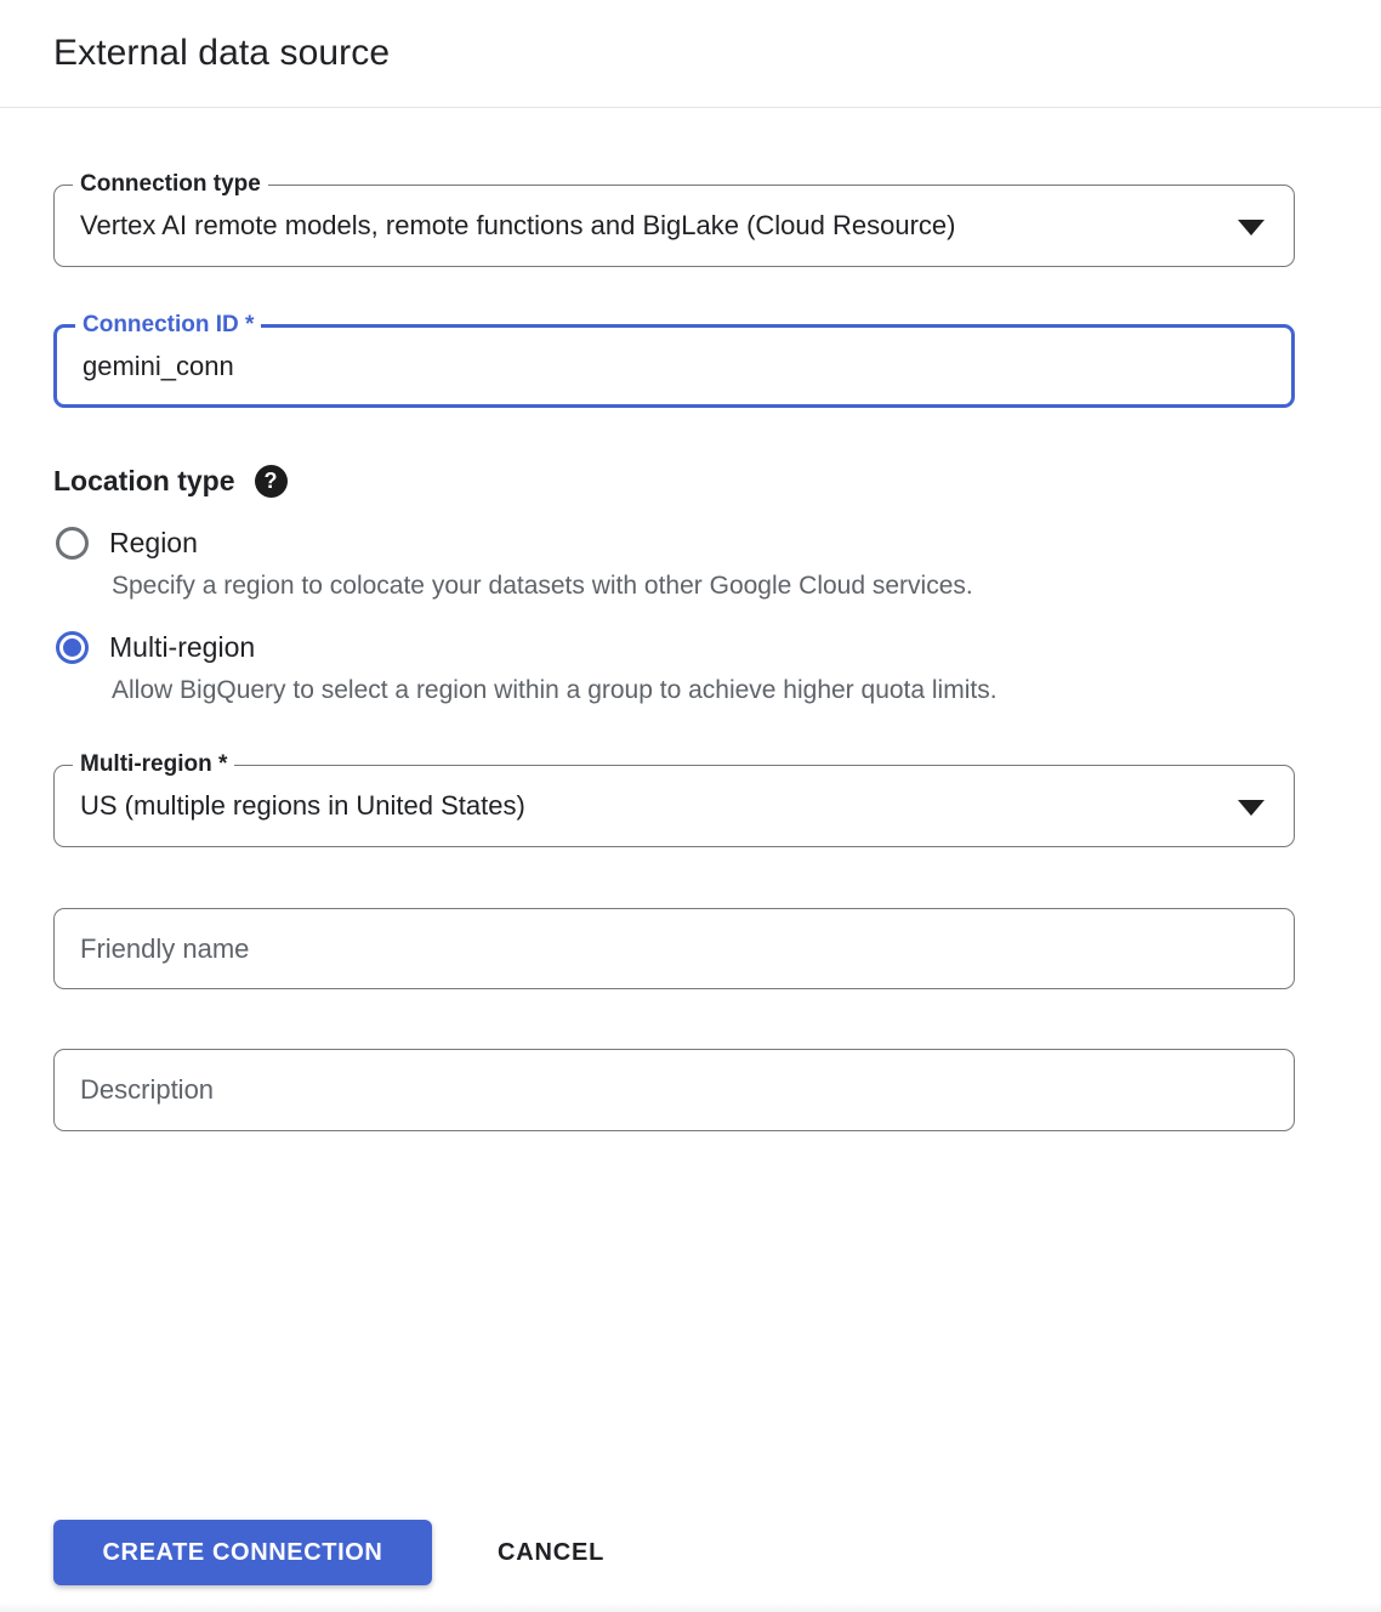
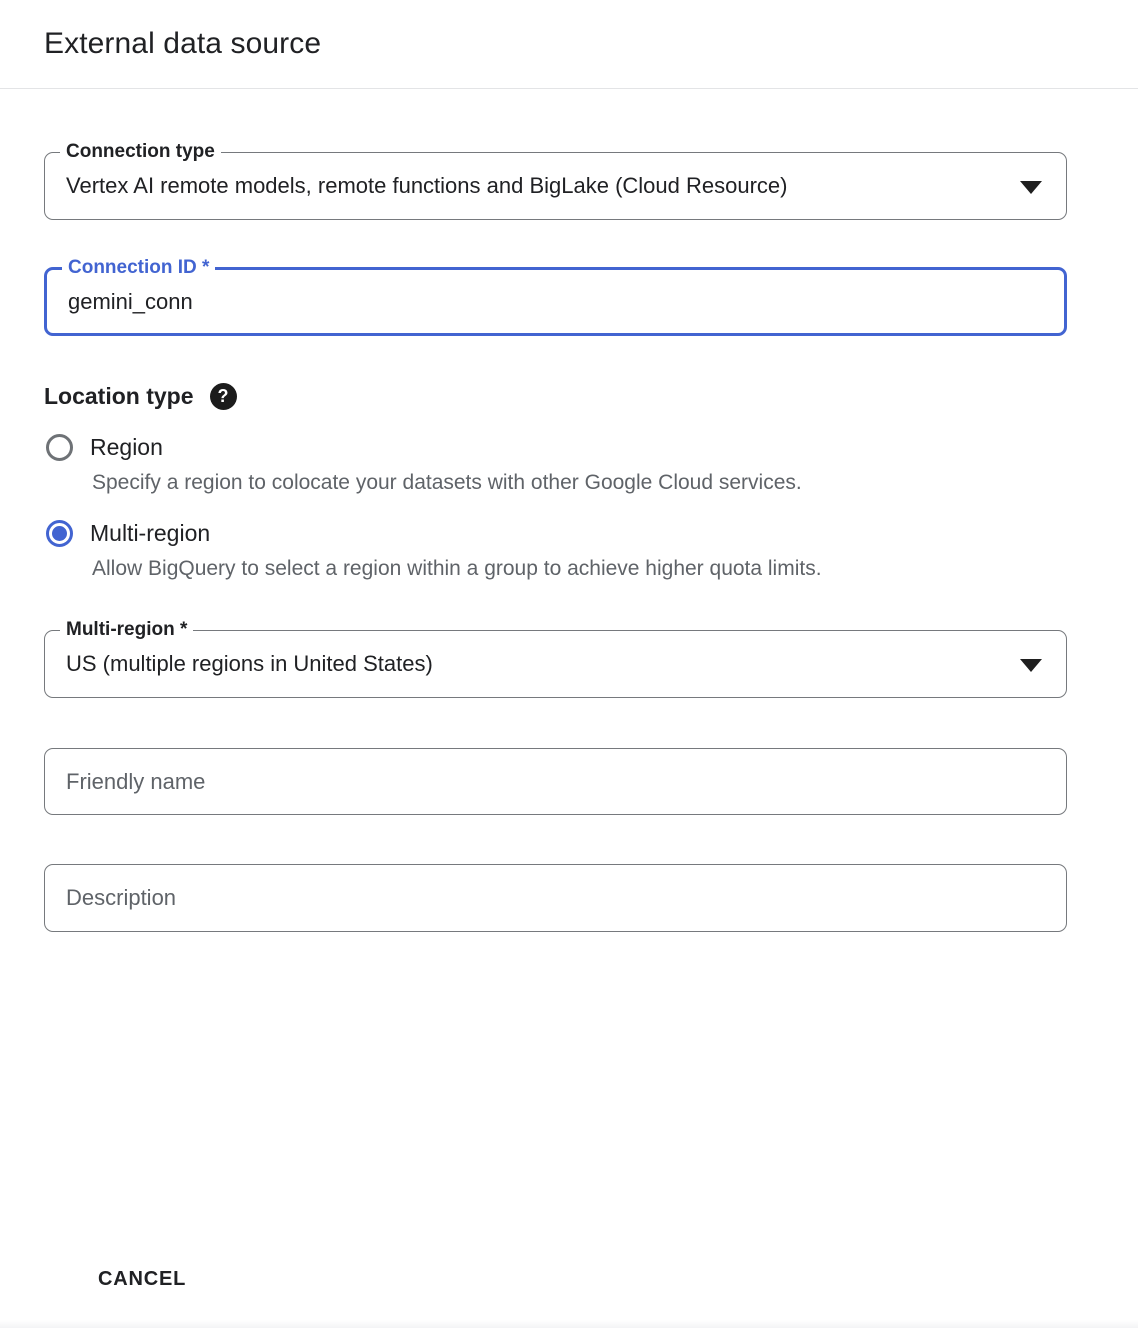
  External data source
  Connection type
  Vertex AI remote models, remote functions and BigLake (Cloud Resource)
  Connection ID *
  gemini_conn
  Location type
  ?
  Region
  Specify a region to colocate your datasets with other Google Cloud services.
  Multi-region
  Allow BigQuery to select a region within a group to achieve higher quota limits.
  Multi-region *
  US (multiple regions in United States)
  Friendly name
  Description
- CREATE CONNECTION
  CANCEL
